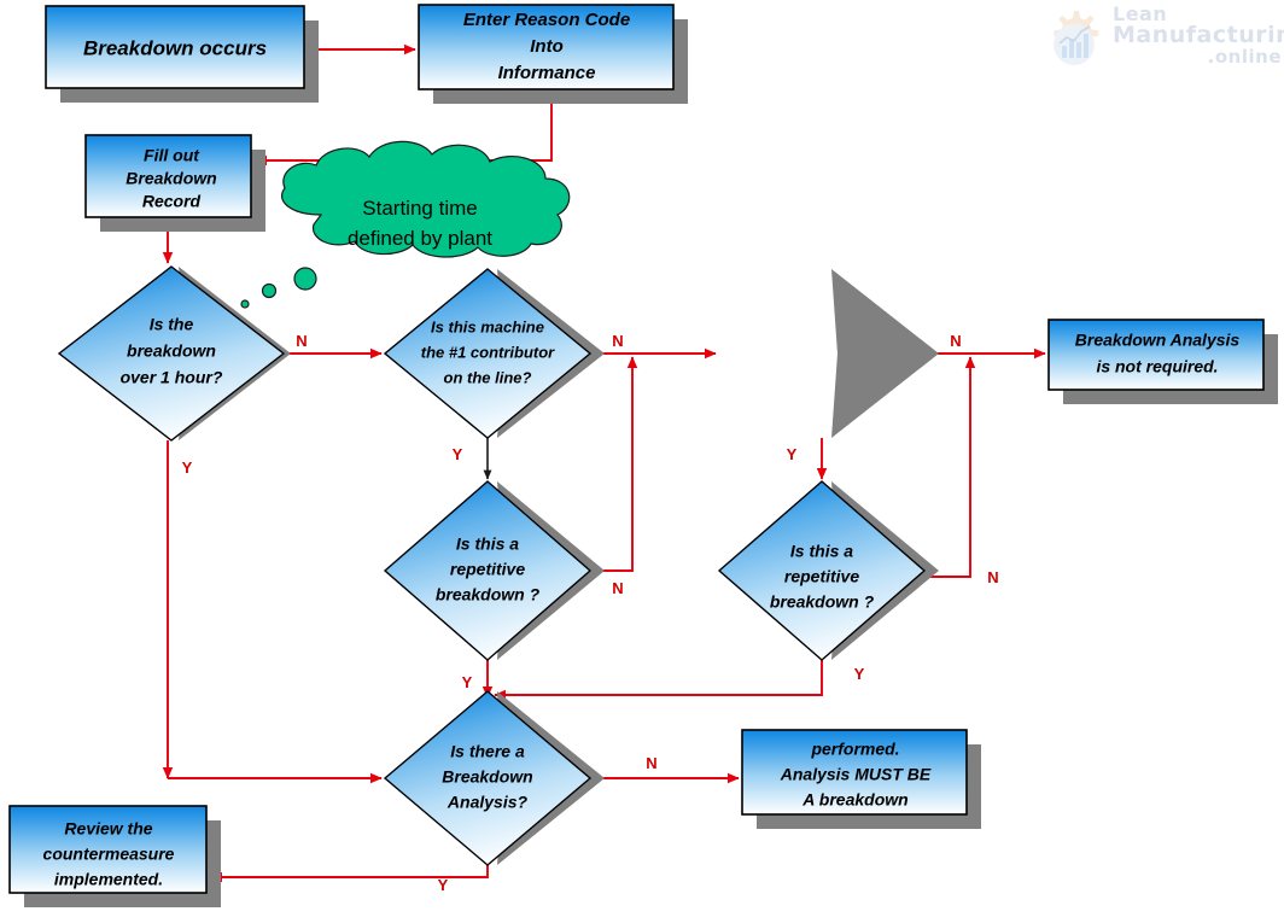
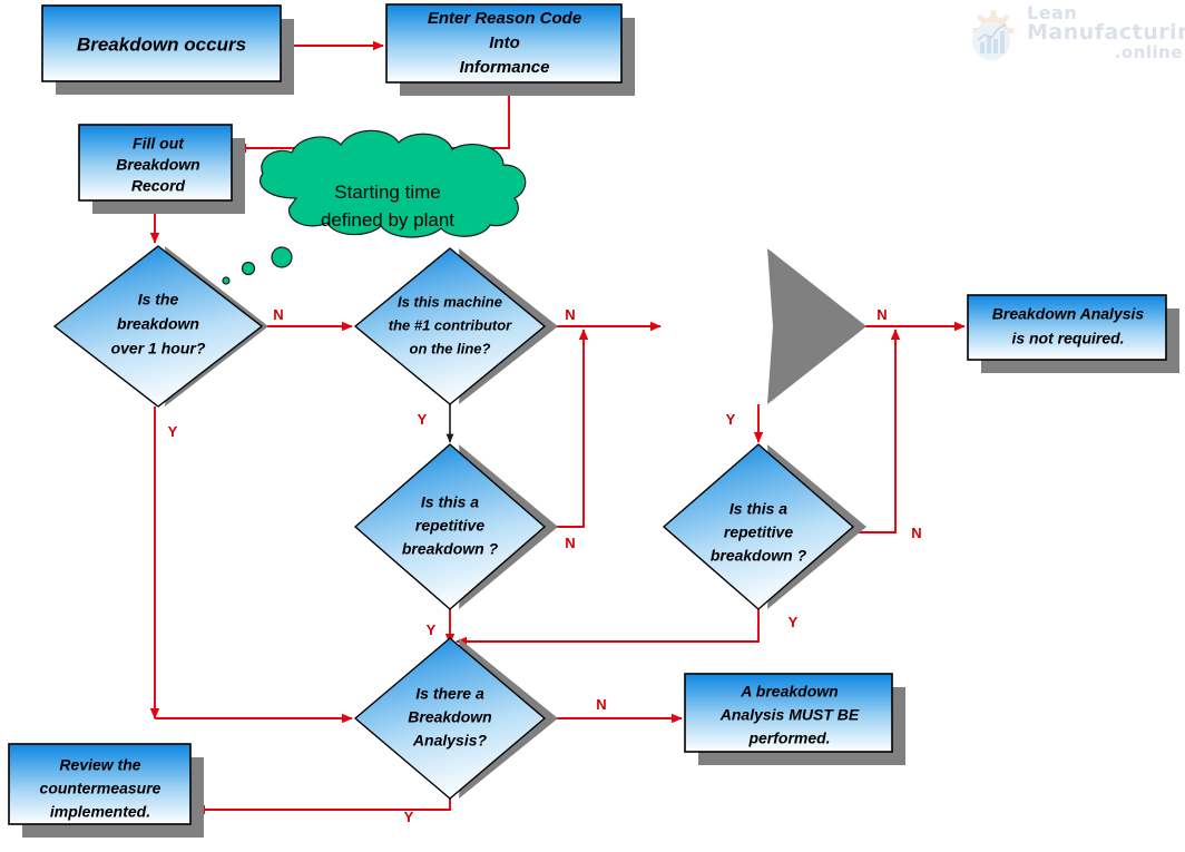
  Breakdown occurs
  Enter Reason Code
  Into
  Informance
  Fill out
  Breakdown
  Record
  Breakdown Analysis
  is not required.
- performed.
+ A breakdown
  Analysis MUST BE
- A breakdown
+ performed.
  Review the
  countermeasure
  implemented.
  Is the
  breakdown
  over 1 hour?
  Is this machine
  the #1 contributor
  on the line?
  Is this a
  repetitive
  breakdown ?
  Is this a
  repetitive
  breakdown ?
  Is there a
  Breakdown
  Analysis?
  Starting time
  defined by plant
  N
  Y
  N
  Y
  N
  Y
  N
  Y
  N
  Y
  N
  Y
  Lean
  Manufacturi
  .online
